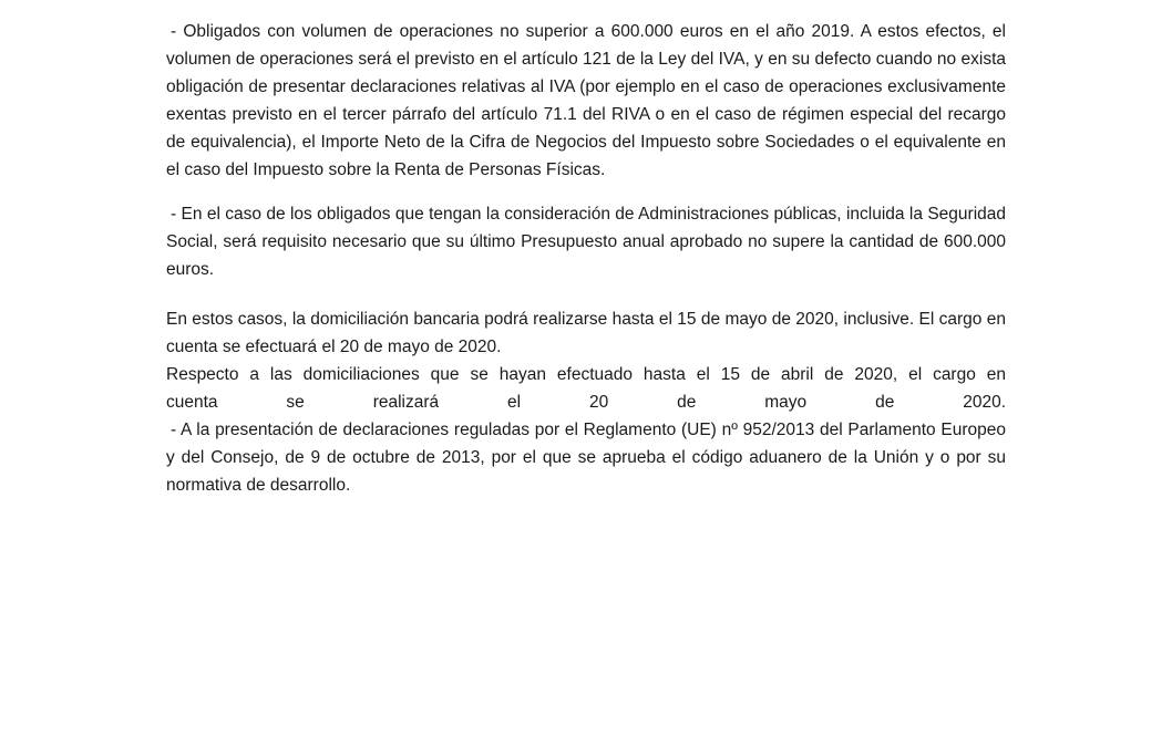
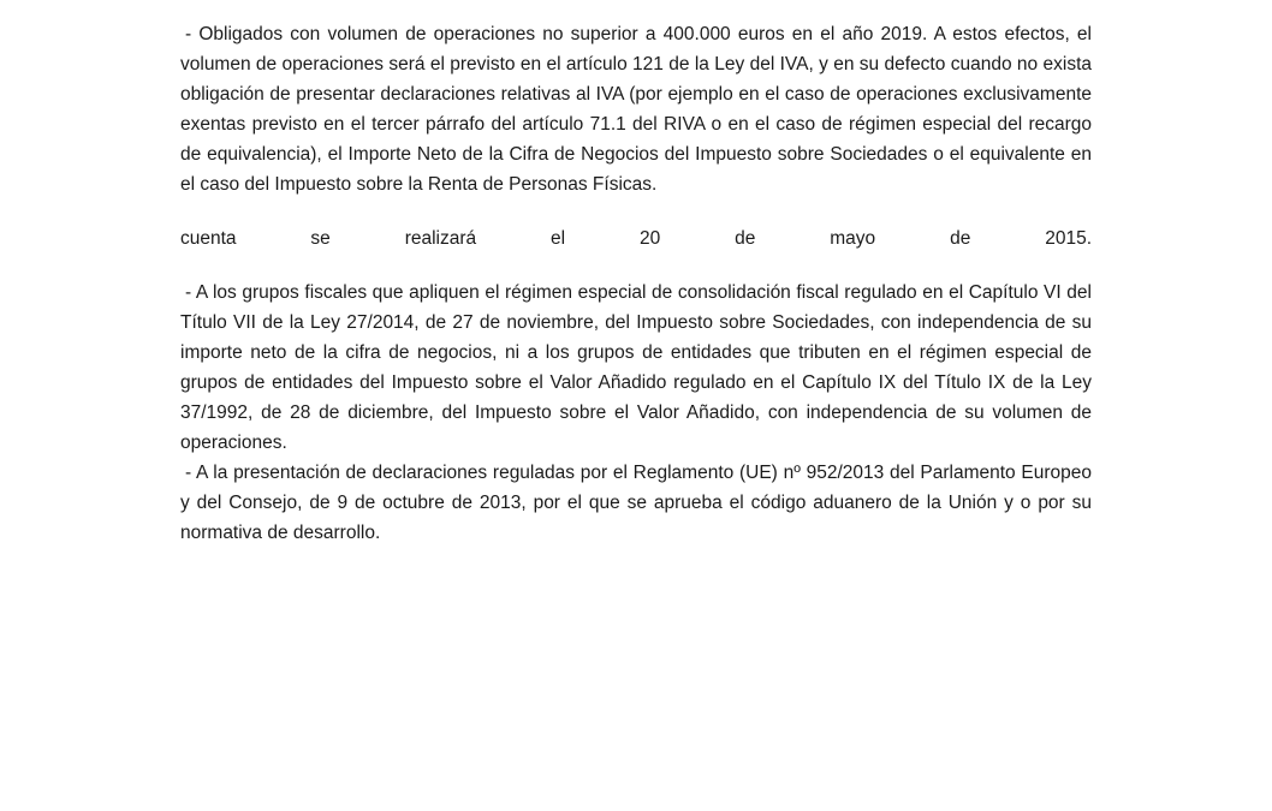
- - Obligados con volumen de operaciones no superior a 600.000 euros en el año 2019. A estos efectos, el volumen de operaciones será el previsto en el artículo 121 de la Ley del IVA, y en su defecto cuando no exista obligación de presentar declaraciones relativas al IVA (por ejemplo en el caso de operaciones exclusivamente exentas previsto en el tercer párrafo del artículo 71.1 del RIVA o en el caso de régimen especial del recargo de equivalencia), el Importe Neto de la Cifra de Negocios del Impuesto sobre Sociedades o el equivalente en el caso del Impuesto sobre la Renta de Personas Físicas.
+ - Obligados con volumen de operaciones no superior a 400.000 euros en el año 2019. A estos efectos, el volumen de operaciones será el previsto en el artículo 121 de la Ley del IVA, y en su defecto cuando no exista obligación de presentar declaraciones relativas al IVA (por ejemplo en el caso de operaciones exclusivamente exentas previsto en el tercer párrafo del artículo 71.1 del RIVA o en el caso de régimen especial del recargo de equivalencia), el Importe Neto de la Cifra de Negocios del Impuesto sobre Sociedades o el equivalente en el caso del Impuesto sobre la Renta de Personas Físicas.
- - En el caso de los obligados que tengan la consideración de Administraciones públicas, incluida la Seguridad Social, será requisito necesario que su último Presupuesto anual aprobado no supere la cantidad de 600.000 euros.
- En estos casos, la domiciliación bancaria podrá realizarse hasta el 15 de mayo de 2020, inclusive. El cargo en cuenta se efectuará el 20 de mayo de 2020.
- Respecto a las domiciliaciones que se hayan efectuado hasta el 15 de abril de 2020, el cargo en
- cuenta se realizará el 20 de mayo de 2020.
+ cuenta se realizará el 20 de mayo de 2015.
+ - A los grupos fiscales que apliquen el régimen especial de consolidación fiscal regulado en el Capítulo VI del Título VII de la Ley 27/2014, de 27 de noviembre, del Impuesto sobre Sociedades, con independencia de su importe neto de la cifra de negocios, ni a los grupos de entidades que tributen en el régimen especial de grupos de entidades del Impuesto sobre el Valor Añadido regulado en el Capítulo IX del Título IX de la Ley 37/1992, de 28 de diciembre, del Impuesto sobre el Valor Añadido, con independencia de su volumen de operaciones.
  - A la presentación de declaraciones reguladas por el Reglamento (UE) nº 952/2013 del Parlamento Europeo y del Consejo, de 9 de octubre de 2013, por el que se aprueba el código aduanero de la Unión y o por su normativa de desarrollo.
